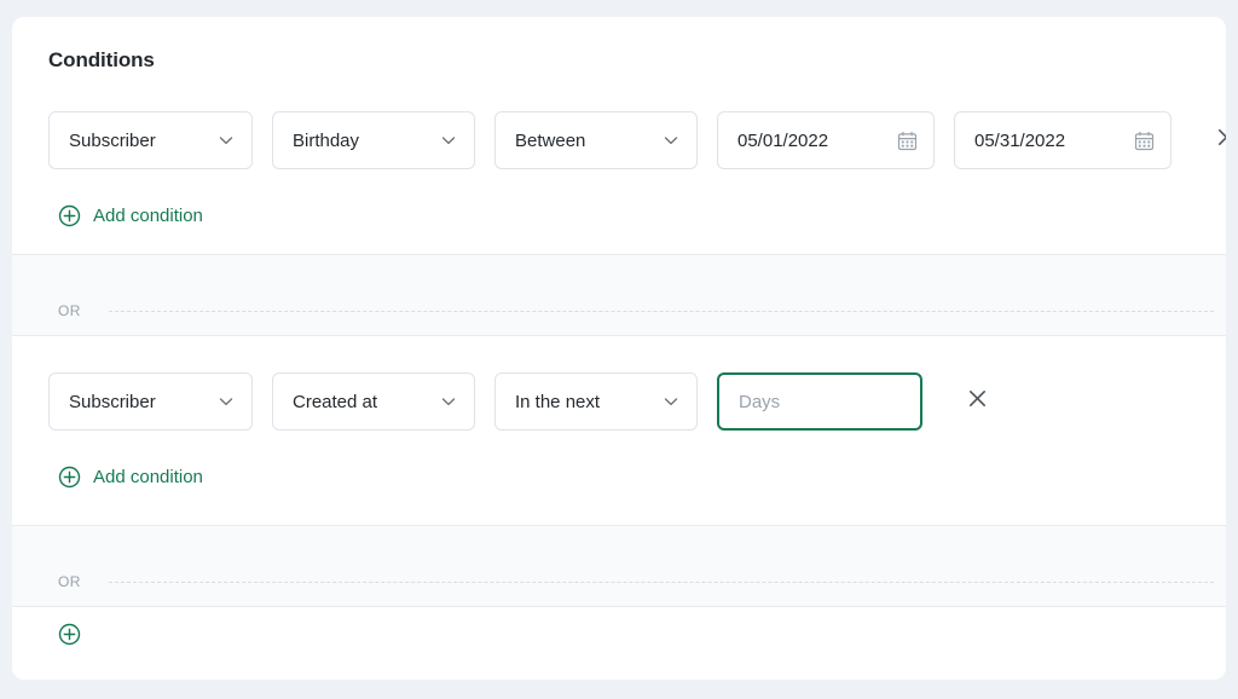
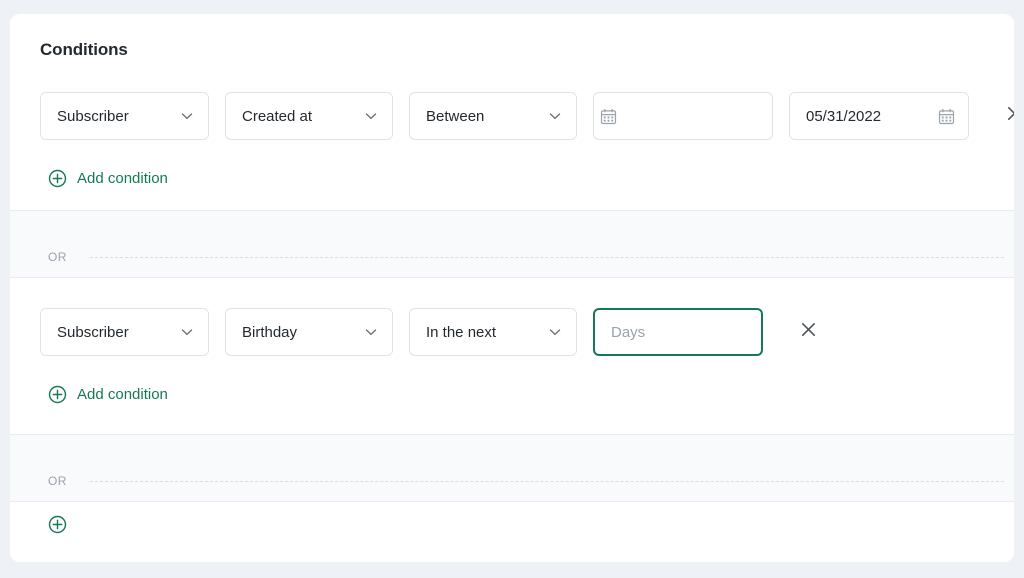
  Conditions
  Subscriber
- Birthday
+ Created at
  Between
- 05/01/2022
  05/31/2022
  Add condition
  OR
  Subscriber
- Created at
+ Birthday
  In the next
  Days
  Add condition
  OR
